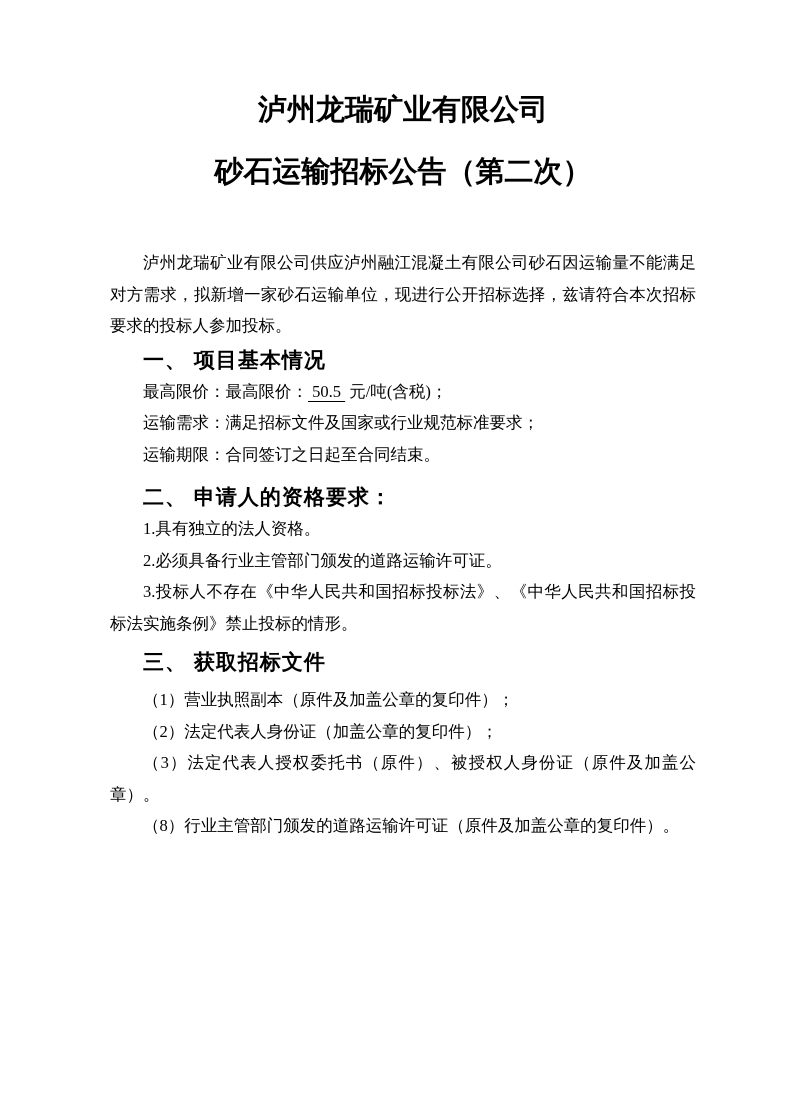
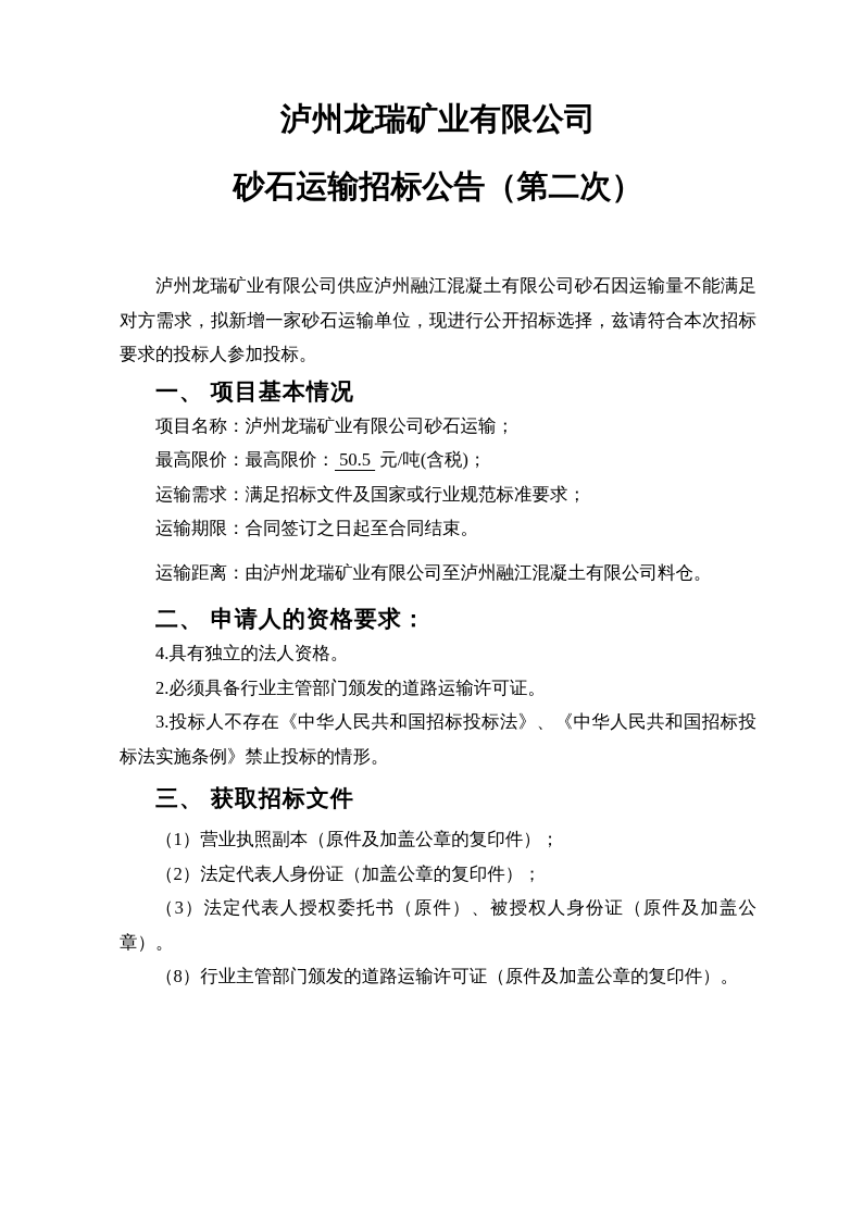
  泸州龙瑞矿业有限公司
  砂石运输招标公告（第二次）
  泸州龙瑞矿业有限公司供应泸州融江混凝土有限公司砂石因运输量不能满足对方需求，拟新增一家砂石运输单位，现进行公开招标选择，兹请符合本次招标要求的投标人参加投标。
  一、 项目基本情况
+ 项目名称：泸州龙瑞矿业有限公司砂石运输；
  最高限价：最高限价： 50.5 元/吨(含税)；
  运输需求：满足招标文件及国家或行业规范标准要求；
  运输期限：合同签订之日起至合同结束。
+ 运输距离：由泸州龙瑞矿业有限公司至泸州融江混凝土有限公司料仓。
  二、 申请人的资格要求：
- 1.具有独立的法人资格。
+ 4.具有独立的法人资格。
  2.必须具备行业主管部门颁发的道路运输许可证。
  3.投标人不存在《中华人民共和国招标投标法》、《中华人民共和国招标投标法实施条例》禁止投标的情形。
  三、 获取招标文件
  （1）营业执照副本（原件及加盖公章的复印件）；
  （2）法定代表人身份证（加盖公章的复印件）；
  （3）法定代表人授权委托书（原件）、被授权人身份证（原件及加盖公章）。
  （8）行业主管部门颁发的道路运输许可证（原件及加盖公章的复印件）。
